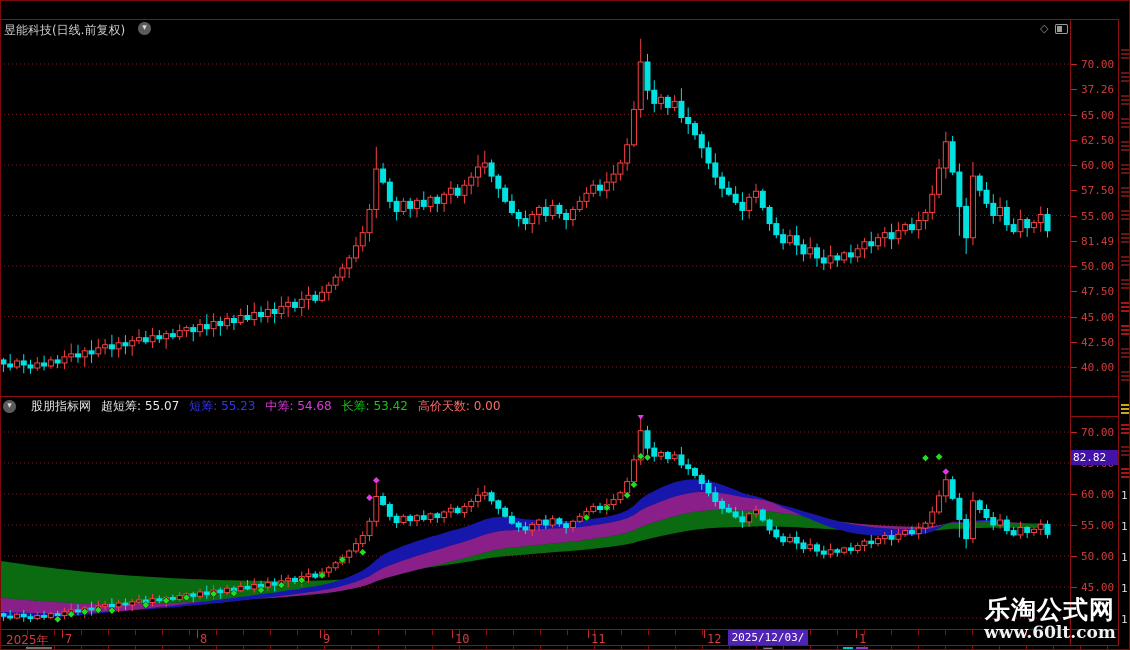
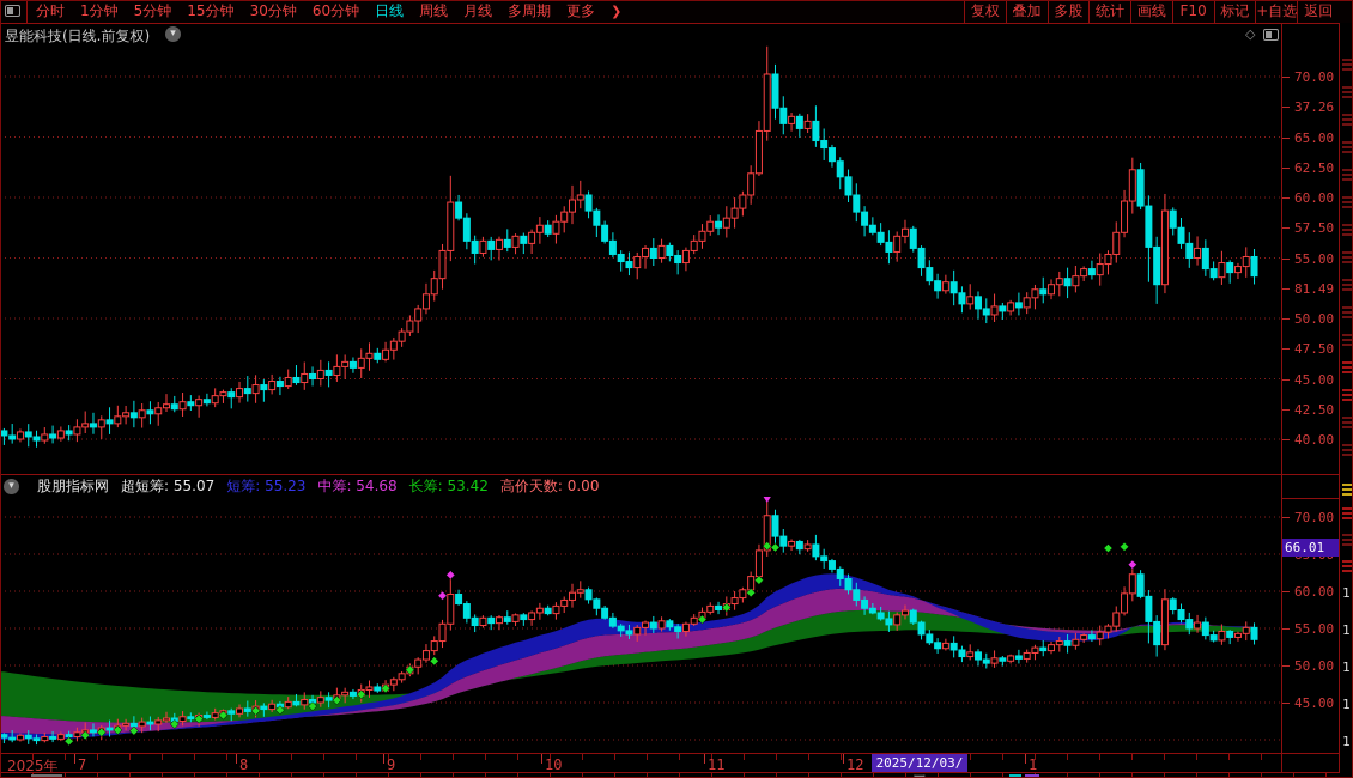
+ 分时
+ 1分钟
+ 5分钟
+ 15分钟
+ 30分钟
+ 60分钟
+ 日线
+ 周线
+ 月线
+ 多周期
+ 更多
+ ❯
+ 复权
+ 叠加
+ 多股
+ 统计
+ 画线
+ F10
+ 标记
+ +自选
+ 返回
  昱能科技(日线.前复权)
  ▾
  ◇
  70.00
  37.26
  65.00
  62.50
  60.00
  57.50
  55.00
  81.49
  50.00
  47.50
  45.00
  42.50
  40.00
  ▾
  股朋指标网
  超短筹: 55.07
  短筹: 55.23
  中筹: 54.68
  长筹: 53.42
  高价天数: 0.00
  70.00
  60.00
  55.00
  50.00
  45.00
- 82.82
+ 66.01
  2025年
  2025/12/03/
  7
  8
  9
  10
  11
  12
  1
  1
  1
  1
  1
  1
- 乐淘公式网
- www.60lt.com
